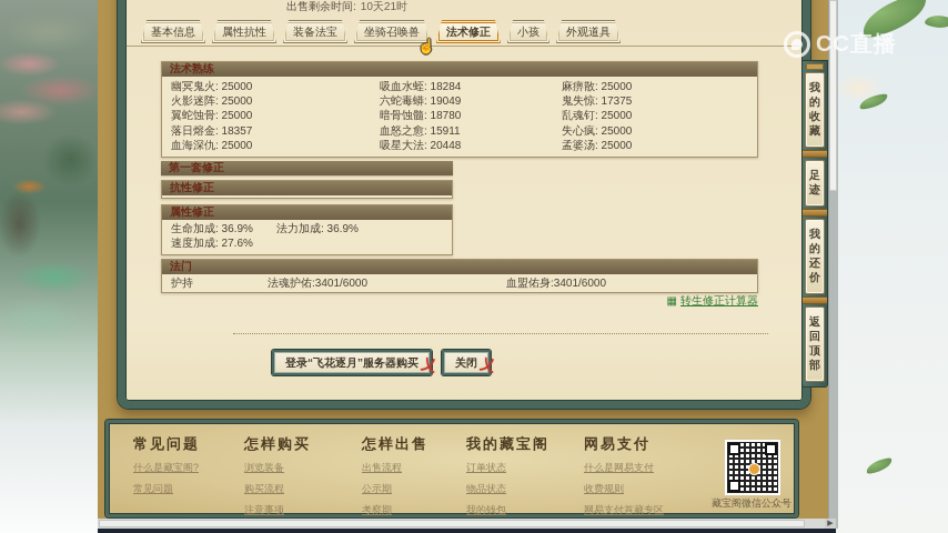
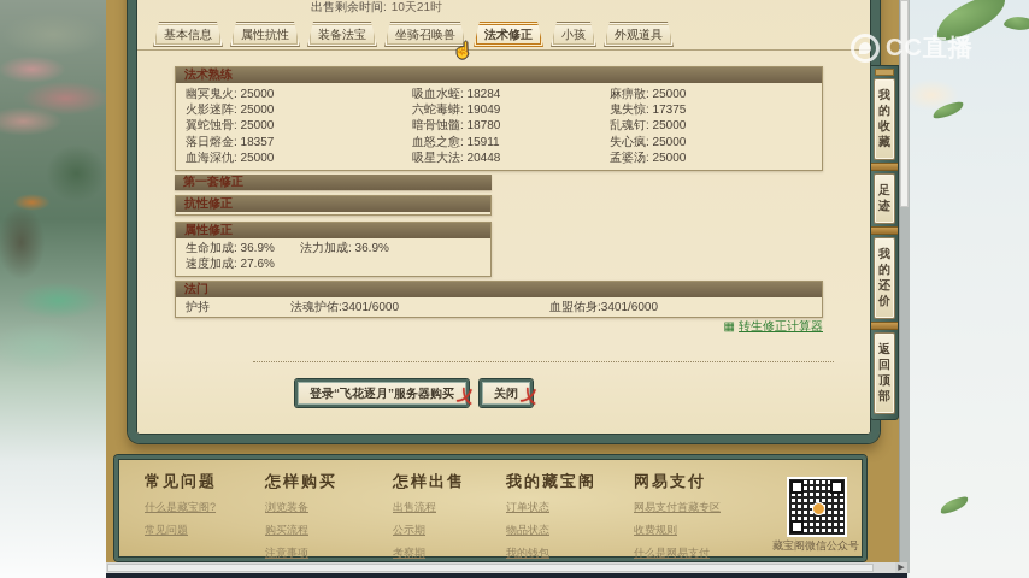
  出售剩余时间: 10天21时
  基本信息
  属性抗性
  装备法宝
  坐骑召唤兽
  法术修正
  小孩
  外观道具
  ☝
  法术熟练
  幽冥鬼火: 25000
  吸血水蛭: 18284
  麻痹散: 25000
  火影迷阵: 25000
  六蛇毒蟒: 19049
  鬼失惊: 17375
  翼蛇蚀骨: 25000
  暗骨蚀髓: 18780
  乱魂钉: 25000
  落日熔金: 18357
  血怒之愈: 15911
  失心疯: 25000
  血海深仇: 25000
  吸星大法: 20448
  孟婆汤: 25000
  第一套修正
  抗性修正
  属性修正
  生命加成: 36.9%
  法力加成: 36.9%
  速度加成: 27.6%
  法门
  护持
  法魂护佑:3401/6000
  血盟佑身:3401/6000
  ▦ 转生修正计算器
  登录“飞花逐月”服务器购买
  关闭
  我
  的
  收
  藏
  足
  迹
  我
  的
  还
  价
  返
  回
  顶
  部
  常见问题
  什么是藏宝阁?
  常见问题
  怎样购买
  浏览装备
  购买流程
  注意事项
  怎样出售
  出售流程
  公示期
  考察期
  我的藏宝阁
  订单状态
  物品状态
  我的钱包
  网易支付
- 什么是网易支付
+ 网易支付首藏专区
  收费规则
- 网易支付首藏专区
+ 什么是网易支付
  藏宝阁微信公众号
  CC直播
